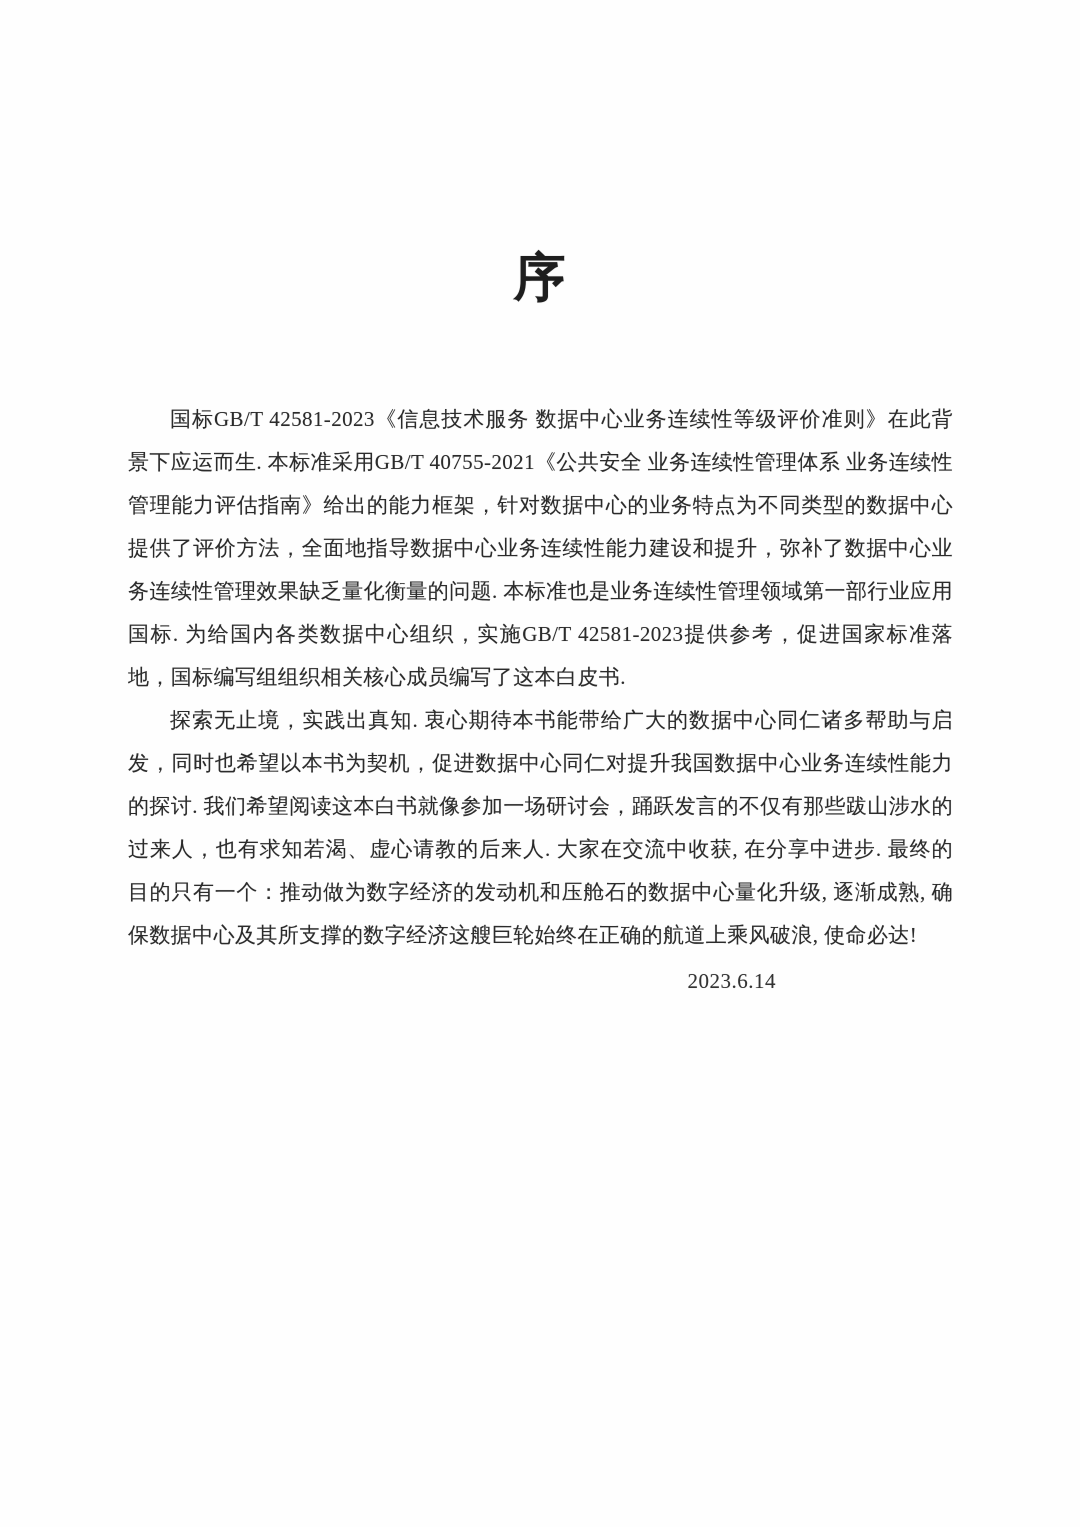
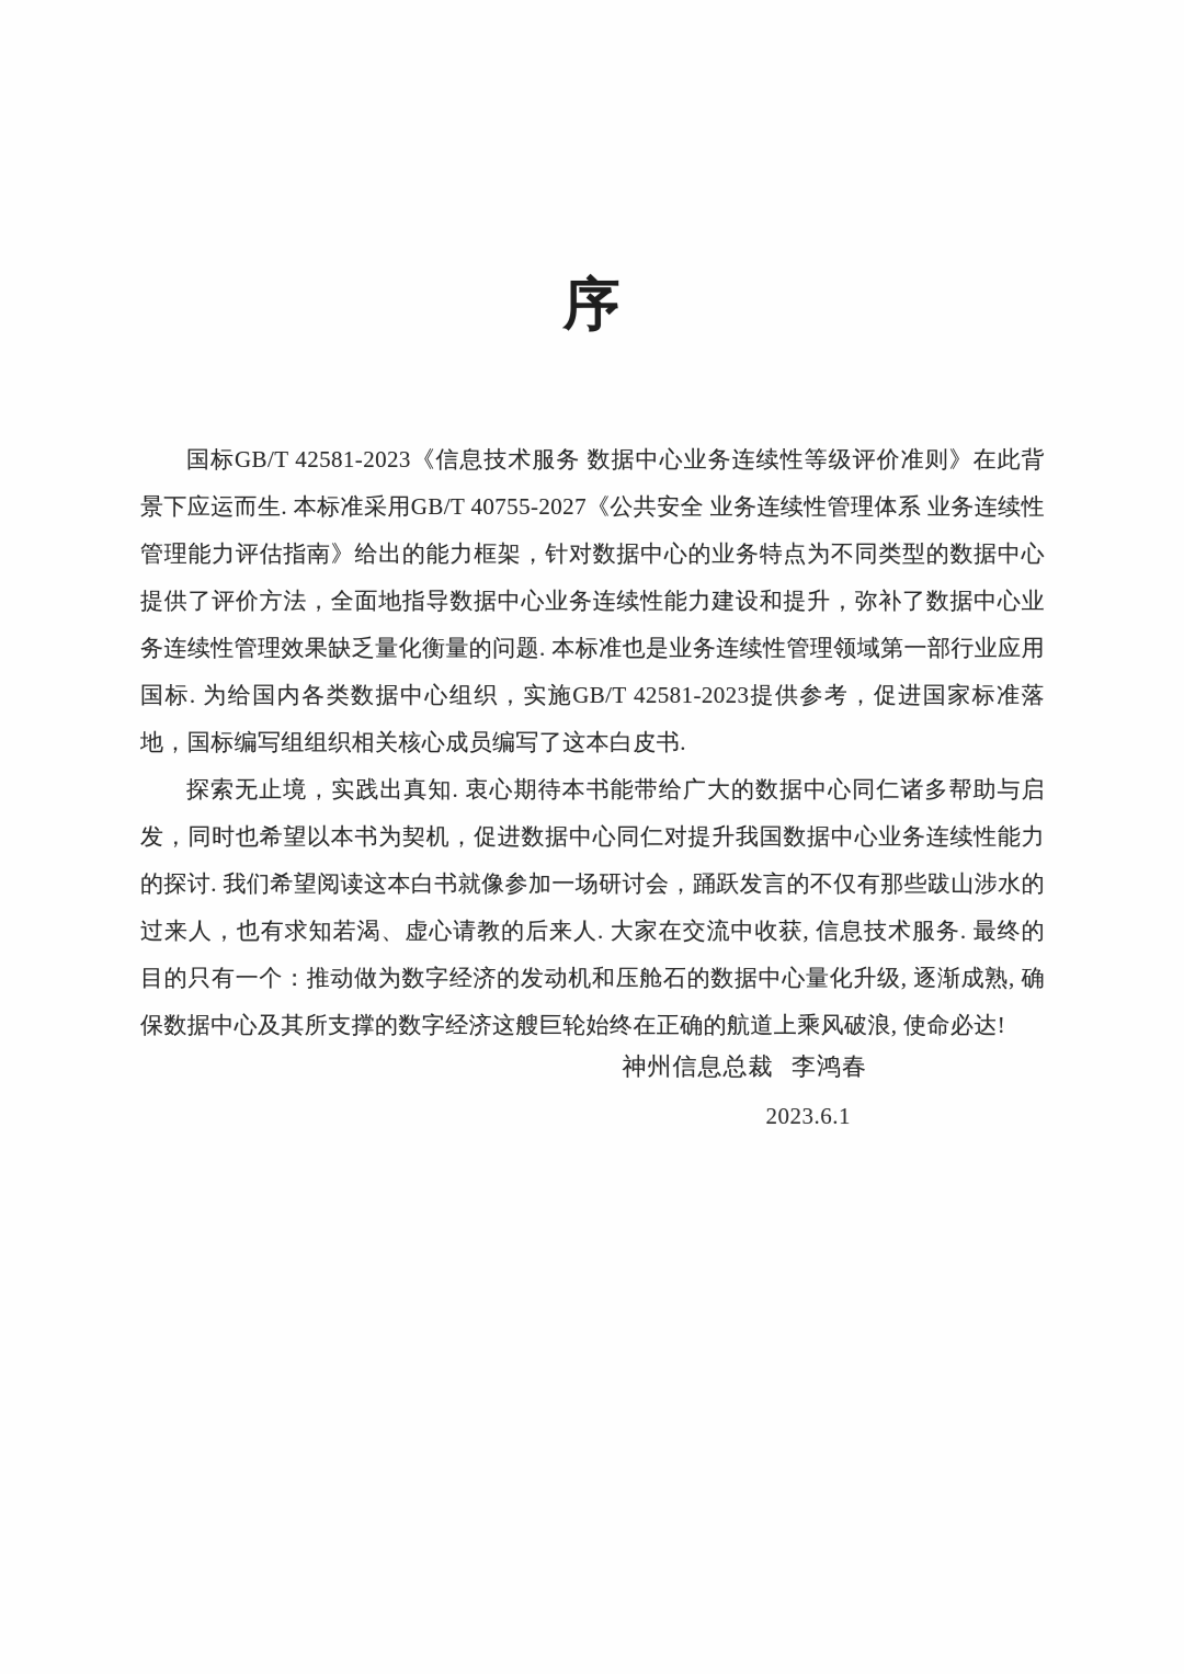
  序
- 国标GB/T 42581-2023《信息技术服务 数据中心业务连续性等级评价准则》在此背景下应运而生. 本标准采用GB/T 40755-2021《公共安全 业务连续性管理体系 业务连续性管理能力评估指南》给出的能力框架，针对数据中心的业务特点为不同类型的数据中心提供了评价方法，全面地指导数据中心业务连续性能力建设和提升，弥补了数据中心业务连续性管理效果缺乏量化衡量的问题. 本标准也是业务连续性管理领域第一部行业应用国标. 为给国内各类数据中心组织，实施GB/T 42581-2023提供参考，促进国家标准落地，国标编写组组织相关核心成员编写了这本白皮书.
+ 国标GB/T 42581-2023《信息技术服务 数据中心业务连续性等级评价准则》在此背景下应运而生. 本标准采用GB/T 40755-2027《公共安全 业务连续性管理体系 业务连续性管理能力评估指南》给出的能力框架，针对数据中心的业务特点为不同类型的数据中心提供了评价方法，全面地指导数据中心业务连续性能力建设和提升，弥补了数据中心业务连续性管理效果缺乏量化衡量的问题. 本标准也是业务连续性管理领域第一部行业应用国标. 为给国内各类数据中心组织，实施GB/T 42581-2023提供参考，促进国家标准落地，国标编写组组织相关核心成员编写了这本白皮书.
- 探索无止境，实践出真知. 衷心期待本书能带给广大的数据中心同仁诸多帮助与启发，同时也希望以本书为契机，促进数据中心同仁对提升我国数据中心业务连续性能力的探讨. 我们希望阅读这本白书就像参加一场研讨会，踊跃发言的不仅有那些跋山涉水的过来人，也有求知若渴、虚心请教的后来人. 大家在交流中收获, 在分享中进步. 最终的目的只有一个：推动做为数字经济的发动机和压舱石的数据中心量化升级, 逐渐成熟, 确保数据中心及其所支撑的数字经济这艘巨轮始终在正确的航道上乘风破浪, 使命必达!
+ 探索无止境，实践出真知. 衷心期待本书能带给广大的数据中心同仁诸多帮助与启发，同时也希望以本书为契机，促进数据中心同仁对提升我国数据中心业务连续性能力的探讨. 我们希望阅读这本白书就像参加一场研讨会，踊跃发言的不仅有那些跋山涉水的过来人，也有求知若渴、虚心请教的后来人. 大家在交流中收获, 信息技术服务. 最终的目的只有一个：推动做为数字经济的发动机和压舱石的数据中心量化升级, 逐渐成熟, 确保数据中心及其所支撑的数字经济这艘巨轮始终在正确的航道上乘风破浪, 使命必达!
+ 神州信息总裁 李鸿春
- 2023.6.14
+ 2023.6.1
